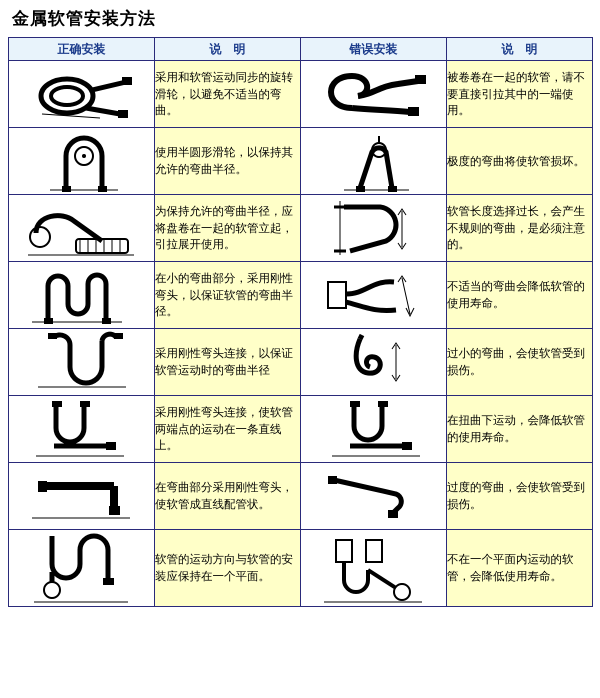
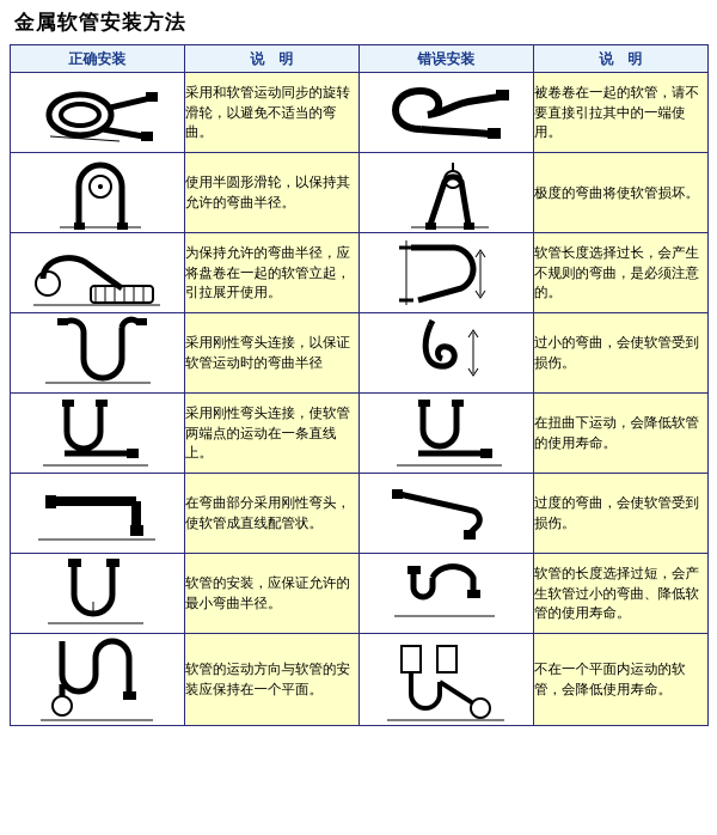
  金属软管安装方法
  正确安装	说 明	错误安装	说 明
  	采用和软管运动同步的旋转滑轮，以避免不适当的弯曲。		被卷卷在一起的软管，请不要直接引拉其中的一端使用。
  	使用半圆形滑轮，以保持其允许的弯曲半径。		极度的弯曲将使软管损坏。
  	为保持允许的弯曲半径，应将盘卷在一起的软管立起，引拉展开使用。		软管长度选择过长，会产生不规则的弯曲，是必须注意的。
- 	在小的弯曲部分，采用刚性弯头，以保证软管的弯曲半径。		不适当的弯曲会降低软管的使用寿命。
  	采用刚性弯头连接，以保证软管运动时的弯曲半径		过小的弯曲，会使软管受到损伤。
  	采用刚性弯头连接，使软管两端点的运动在一条直线上。		在扭曲下运动，会降低软管的使用寿命。
  	在弯曲部分采用刚性弯头，使软管成直线配管状。		过度的弯曲，会使软管受到损伤。
+ 	软管的安装，应保证允许的最小弯曲半径。		软管的长度选择过短，会产生软管过小的弯曲、降低软管的使用寿命。
  	软管的运动方向与软管的安装应保持在一个平面。		不在一个平面内运动的软管，会降低使用寿命。
